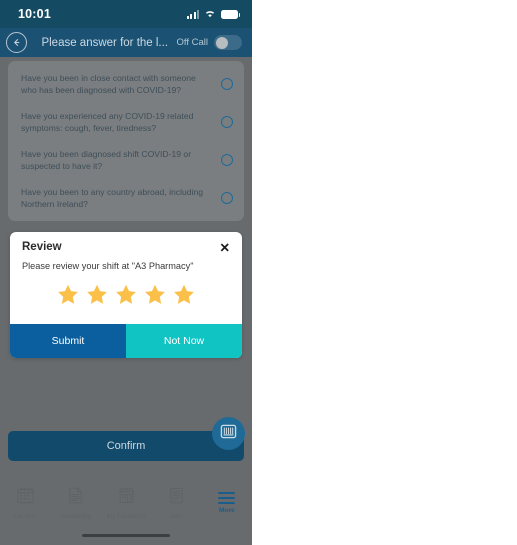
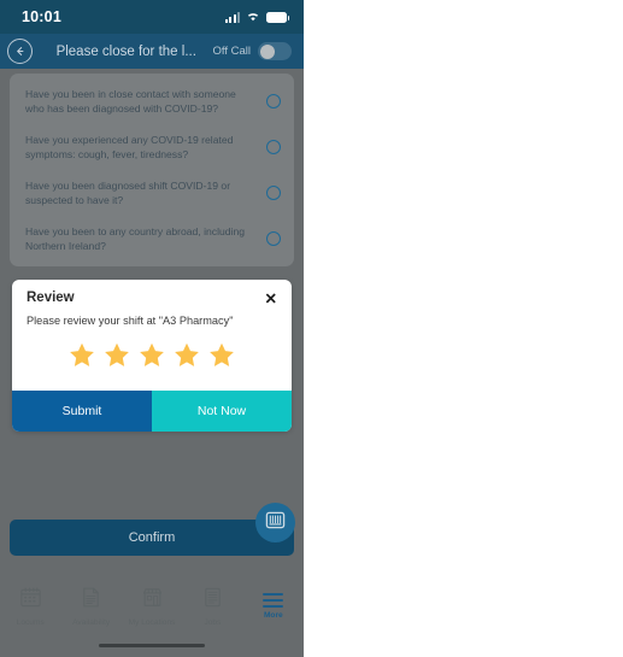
  10:01
- Please answer for the l...
+ Please close for the l...
  Off Call
  Have you been in close contact with someone who has been diagnosed with COVID-19?
  Have you experienced any COVID-19 related symptoms: cough, fever, tiredness?
  Have you been diagnosed shift COVID-19 or suspected to have it?
  Have you been to any country abroad, including Northern Ireland?
  Review
  ✕
  Please review your shift at "A3 Pharmacy"
  Submit
  Not Now
  Confirm
